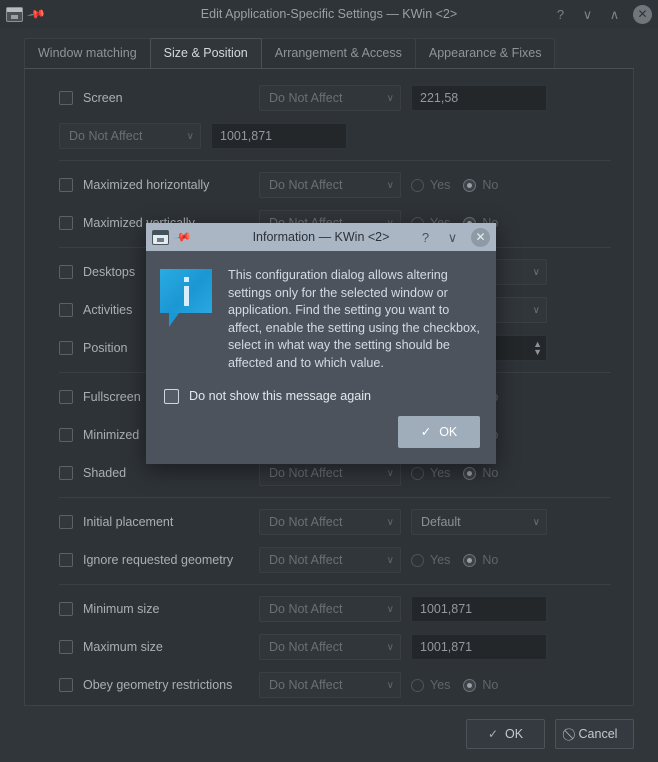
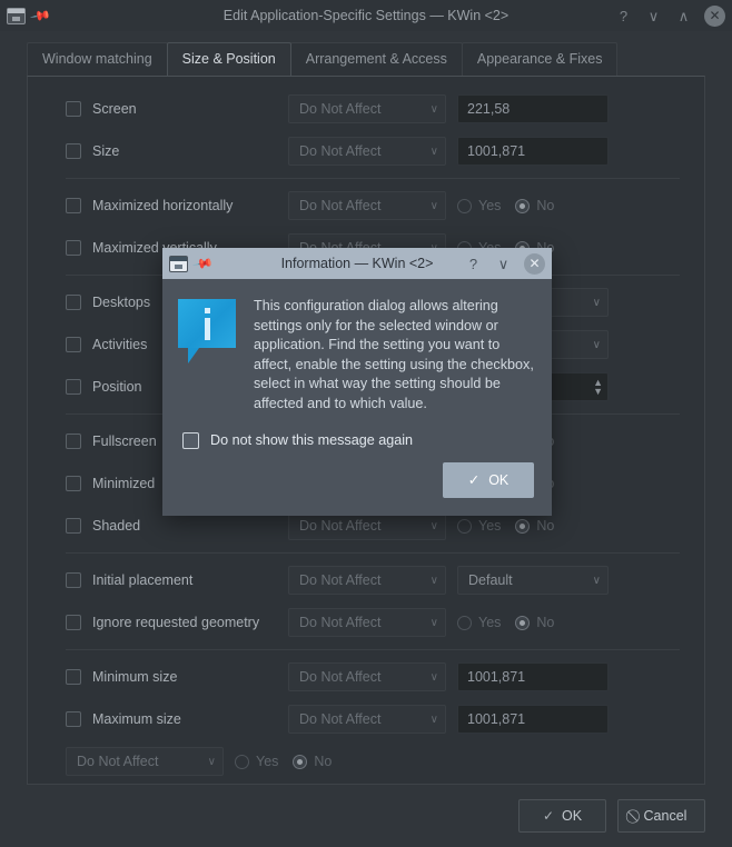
  Edit Application-Specific Settings — KWin <2>
  ?
  ∨
  ∧
  ✕
  Window matching
  Size & Position
  Arrangement & Access
  Appearance & Fixes
  Screen
  Do Not Affect
  ∨
  221,58
+ Size
  Do Not Affect
  ∨
  1001,871
  Maximized horizontally
  Do Not Affect
  ∨
  Yes
  No
  Desktops
  ∨
  Activities
  ∨
  Position
  ▲
  ▼
  Fullscreen
  Minimized
  Shaded
  Do Not Affect
  ∨
  Yes
  No
  Initial placement
  Do Not Affect
  ∨
  Default
  ∨
  Ignore requested geometry
  Do Not Affect
  ∨
  Yes
  No
  Minimum size
  Do Not Affect
  ∨
  1001,871
  Maximum size
  Do Not Affect
  ∨
  1001,871
- Obey geometry restrictions
  Do Not Affect
  ∨
  Yes
  No
  ✓
  OK
  Cancel
  Information — KWin <2>
  ?
  ∨
  ✕
  This configuration dialog allows altering settings only for the selected window or application. Find the setting you want to affect, enable the setting using the checkbox, select in what way the setting should be affected and to which value.
  Do not show this message again
  ✓
  OK
